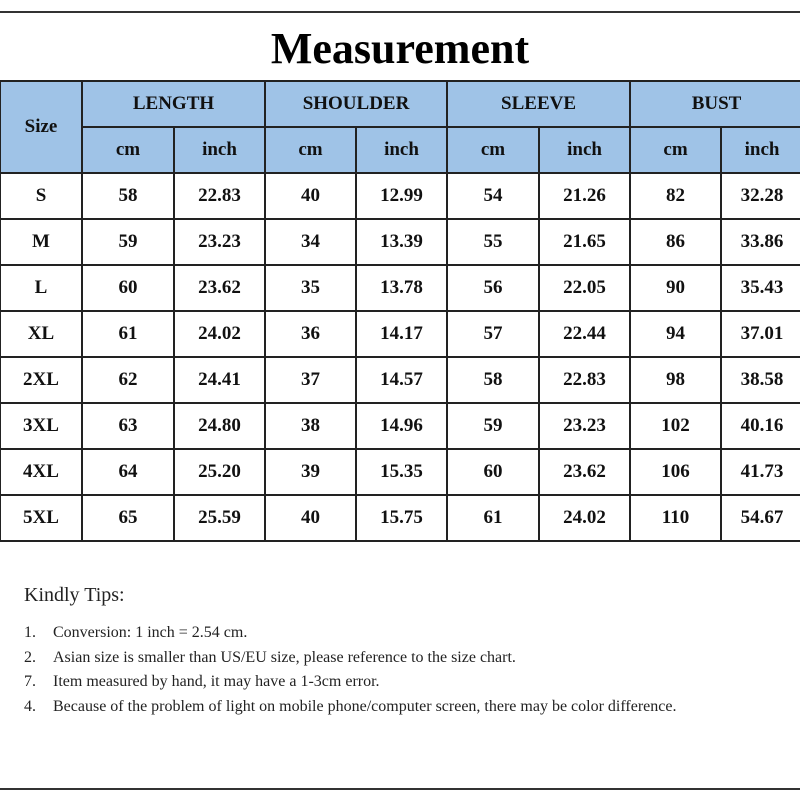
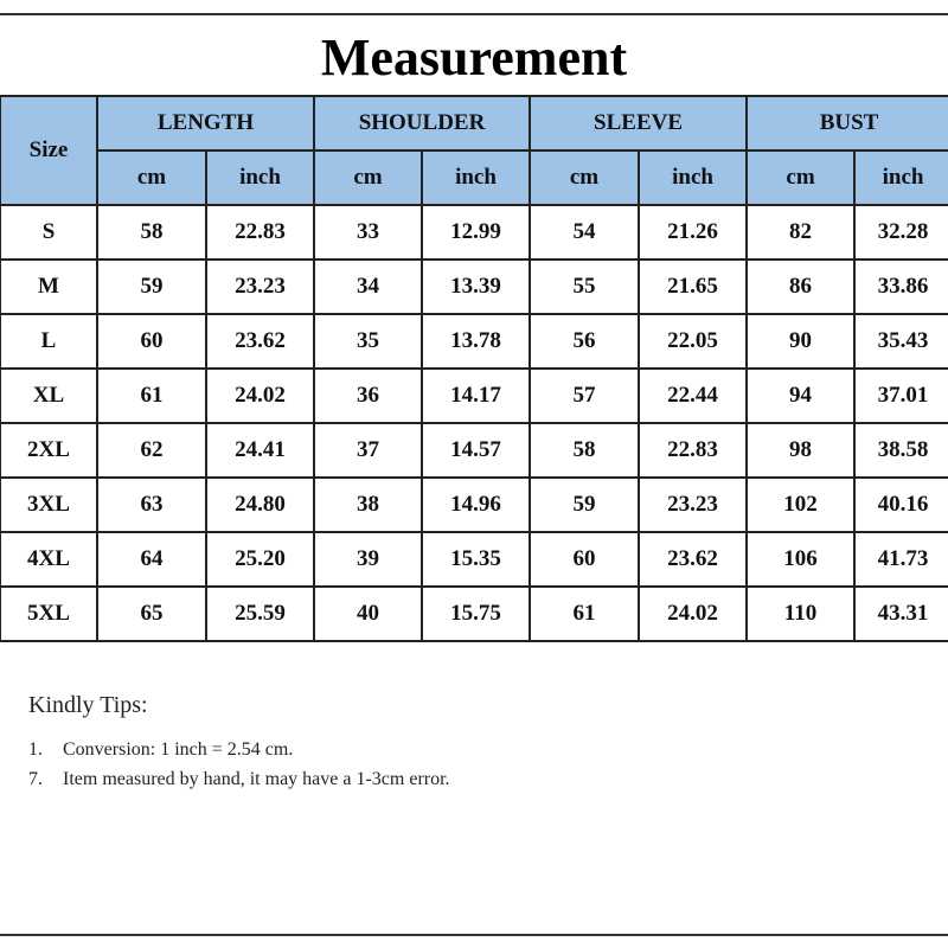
  Measurement
  Size	LENGTH	SHOULDER	SLEEVE	BUST
  cm	inch	cm	inch	cm	inch	cm	inch
- S	58	22.83	40	12.99	54	21.26	82	32.28
+ S	58	22.83	33	12.99	54	21.26	82	32.28
  M	59	23.23	34	13.39	55	21.65	86	33.86
  L	60	23.62	35	13.78	56	22.05	90	35.43
  XL	61	24.02	36	14.17	57	22.44	94	37.01
  2XL	62	24.41	37	14.57	58	22.83	98	38.58
  3XL	63	24.80	38	14.96	59	23.23	102	40.16
  4XL	64	25.20	39	15.35	60	23.62	106	41.73
- 5XL	65	25.59	40	15.75	61	24.02	110	54.67
+ 5XL	65	25.59	40	15.75	61	24.02	110	43.31
  Kindly Tips:
  1.
  Conversion: 1 inch = 2.54 cm.
- 2.
- Asian size is smaller than US/EU size, please reference to the size chart.
  7.
  Item measured by hand, it may have a 1-3cm error.
- 4.
- Because of the problem of light on mobile phone/computer screen, there may be color difference.
